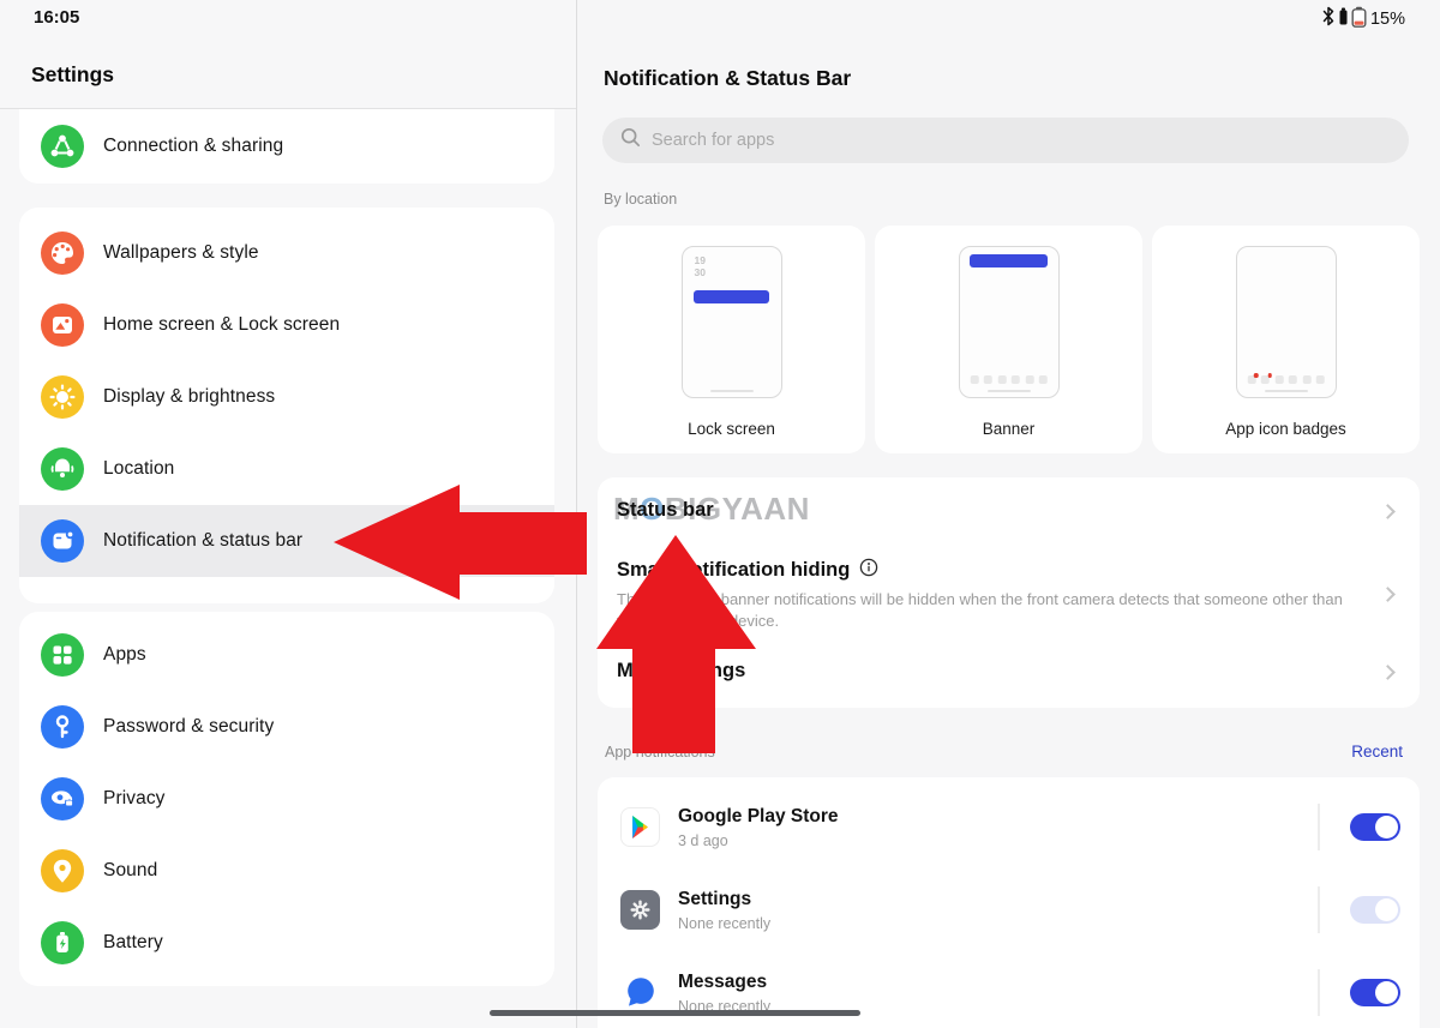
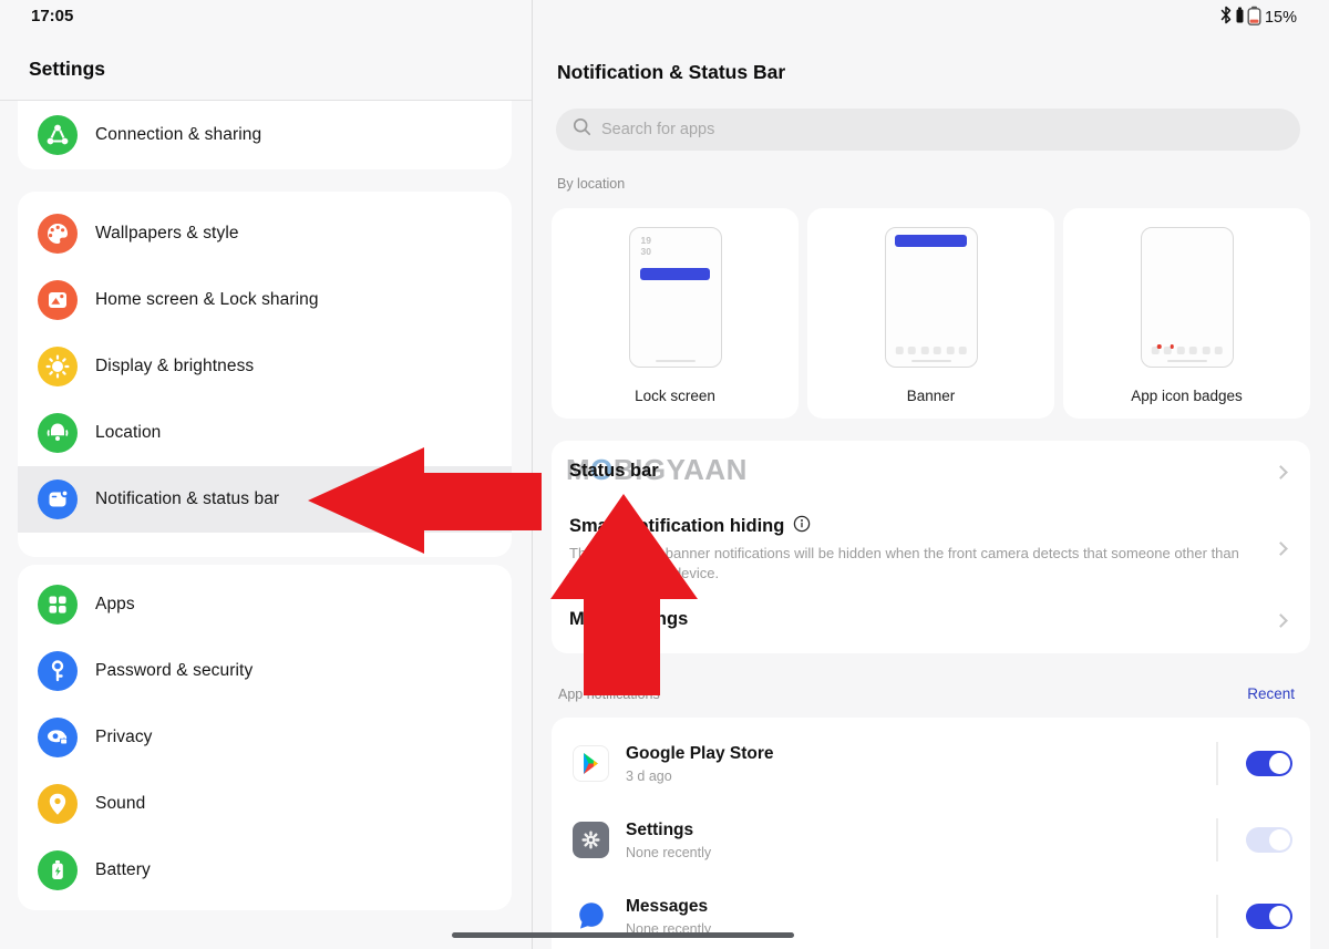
- 16:05
+ 17:05
  15%
  Settings
  Connection & sharing
  Wallpapers & style
- Home screen & Lock screen
+ Home screen & Lock sharing
  Display & brightness
  Location
  Notification & status bar
  Apps
  Password & security
  Privacy
  Sound
  Battery
  Notification & Status Bar
  Search for apps
  By location
  19
  30
  Lock screen
  Banner
  App icon badges
  MOBIGYAAN
  Status bar
  Smtification hiding
  Th banner notifications will be hidden when the front camera detects that someone other than evice.
  Recent
  Google Play Store
  3 d ago
  Settings
  None recently
  Messages
  None recently
